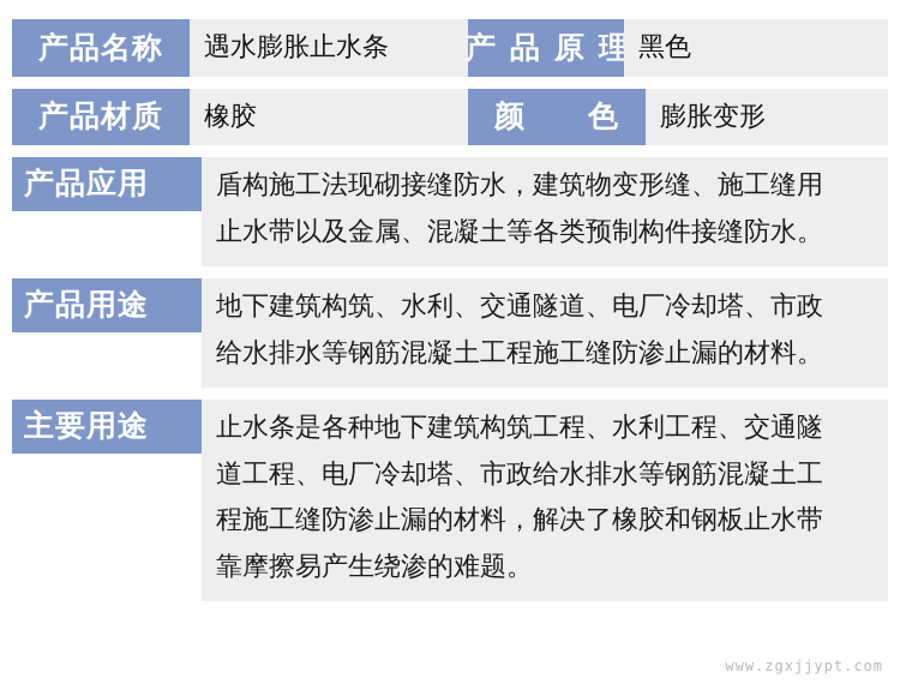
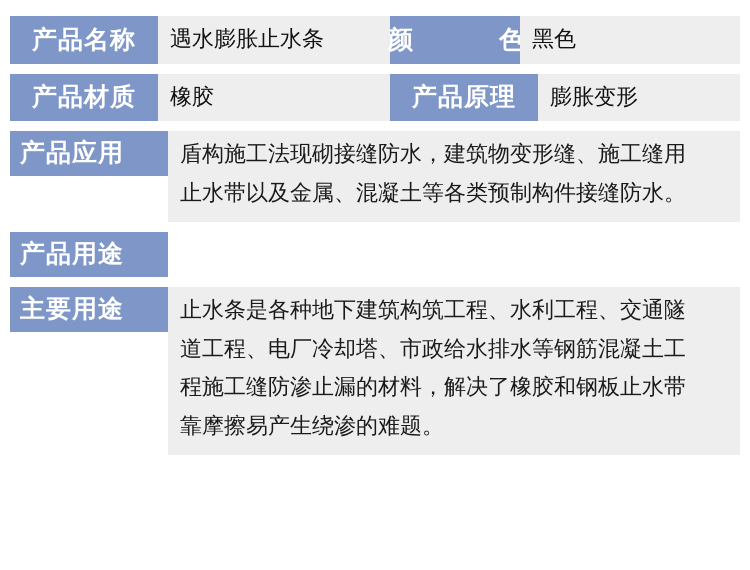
  产品名称
  遇水膨胀止水条
- 产品原理
+ 颜 色
  黑色
  产品材质
  橡胶
- 颜 色
+ 产品原理
  膨胀变形
  产品应用
  盾构施工法现砌接缝防水，建筑物变形缝、施工缝用
  止水带以及金属、混凝土等各类预制构件接缝防水。
  产品用途
- 地下建筑构筑、水利、交通隧道、电厂冷却塔、市政
- 给水排水等钢筋混凝土工程施工缝防渗止漏的材料。
  主要用途
  止水条是各种地下建筑构筑工程、水利工程、交通隧
  道工程、电厂冷却塔、市政给水排水等钢筋混凝土工
  程施工缝防渗止漏的材料，解决了橡胶和钢板止水带
  靠摩擦易产生绕渗的难题。
- www.zgxjjypt.com
